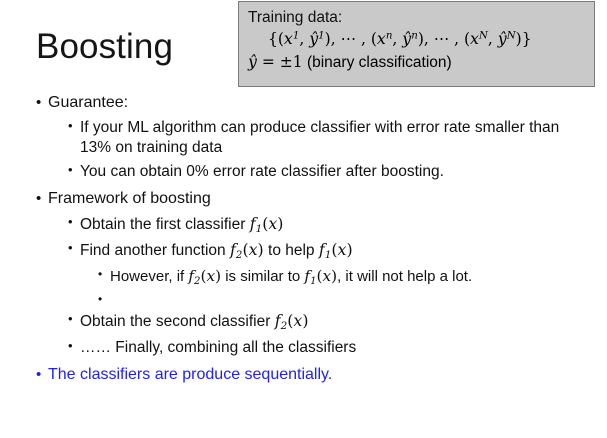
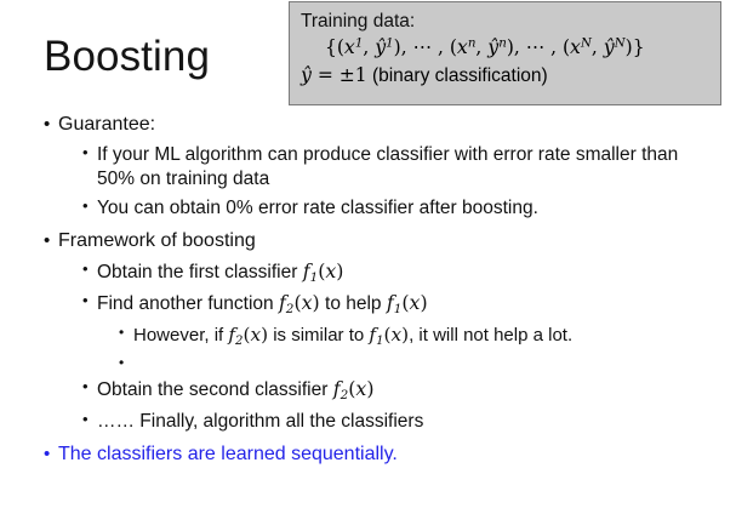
  Boosting
  Training data:
  {(x1, ŷ1), ⋯ , (xn, ŷn), ⋯ , (xN, ŷN)}
  ŷ = ±1 (binary classification)
  •
  Guarantee:
  •
- If your ML algorithm can produce classifier with error rate smaller than 13% on training data
+ If your ML algorithm can produce classifier with error rate smaller than 50% on training data
  •
  You can obtain 0% error rate classifier after boosting.
  •
  Framework of boosting
  •
  Obtain the first classifier f1(x)
  •
  Find another function f2(x) to help f1(x)
  •
  However, if f2(x) is similar to f1(x), it will not help a lot.
  •
  •
  Obtain the second classifier f2(x)
  •
- …… Finally, combining all the classifiers
+ …… Finally, algorithm all the classifiers
  •
- The classifiers are produce sequentially.
+ The classifiers are learned sequentially.
